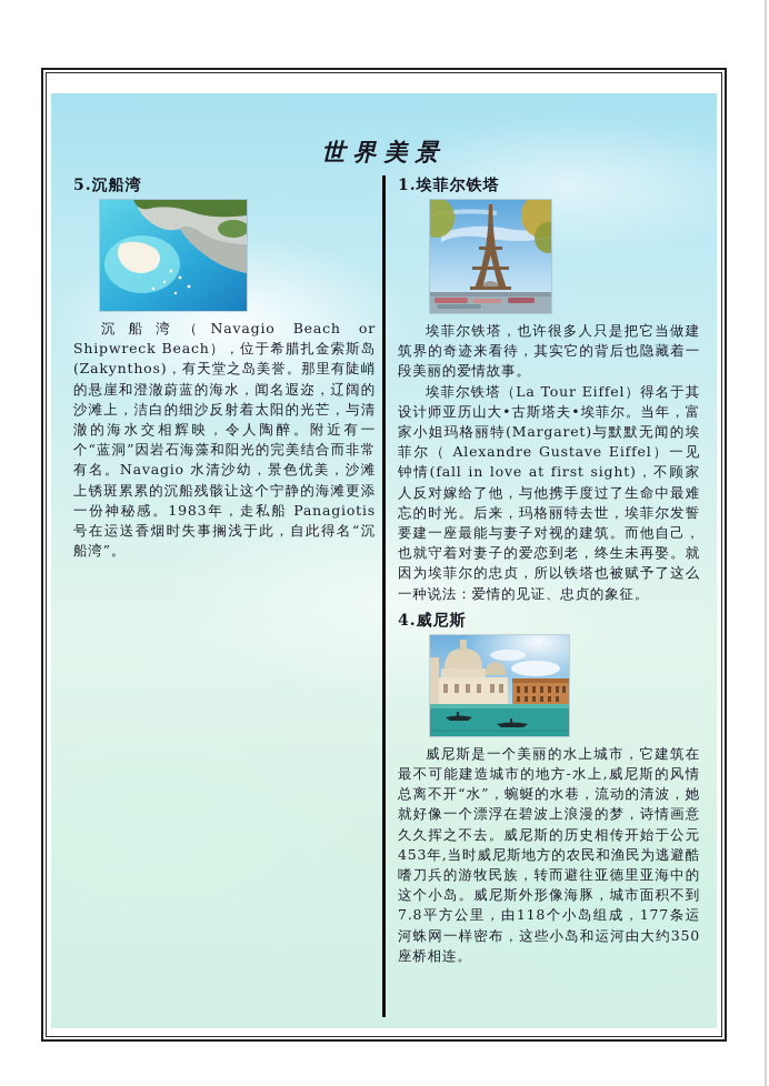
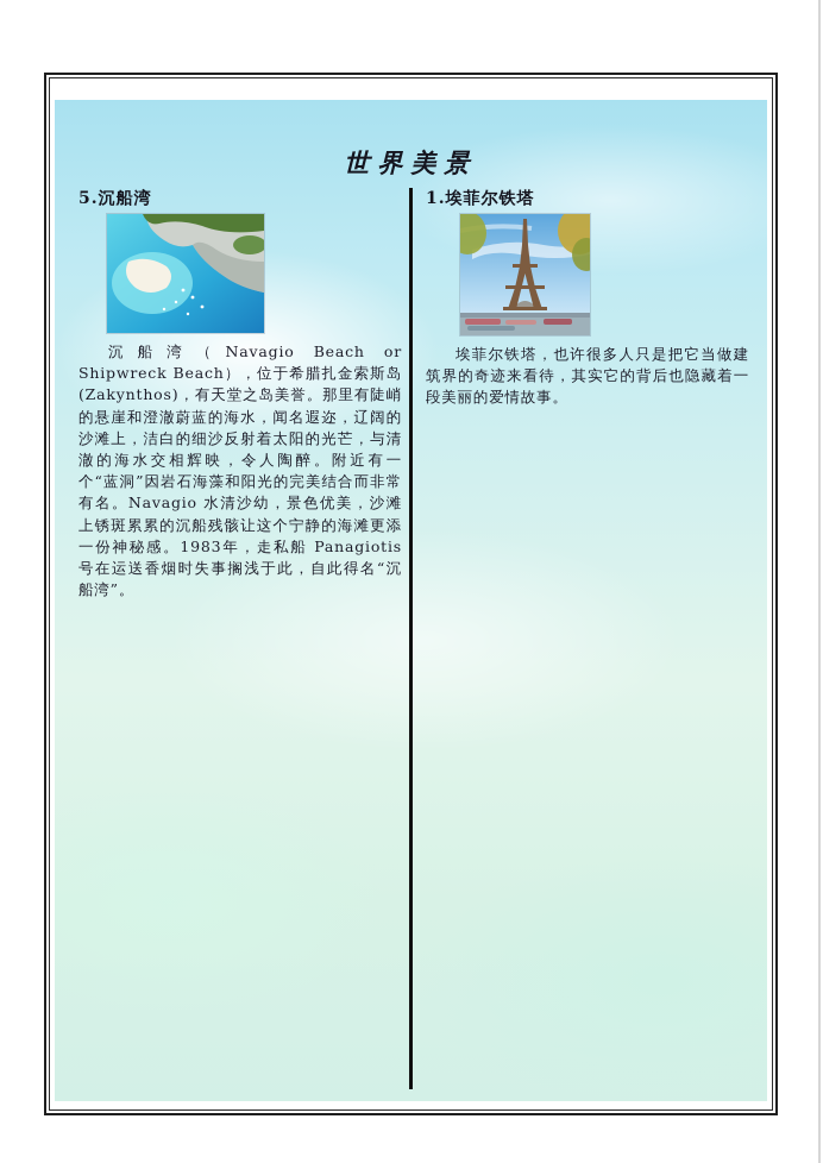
  世界美景
  5.沉船湾
  沉船湾（Navagio Beach or Shipwreck Beach），位于希腊扎金索斯岛(Zakynthos)，有天堂之岛美誉。那里有陡峭的悬崖和澄澈蔚蓝的海水，闻名遐迩，辽阔的沙滩上，洁白的细沙反射着太阳的光芒，与清澈的海水交相辉映，令人陶醉。附近有一个“蓝洞”因岩石海藻和阳光的完美结合而非常有名。Navagio 水清沙幼，景色优美，沙滩上锈斑累累的沉船残骸让这个宁静的海滩更添一份神秘感。1983年，走私船 Panagiotis 号在运送香烟时失事搁浅于此，自此得名“沉船湾”。
  1.埃菲尔铁塔
  埃菲尔铁塔，也许很多人只是把它当做建筑界的奇迹来看待，其实它的背后也隐藏着一段美丽的爱情故事。
- 埃菲尔铁塔（La Tour Eiffel）得名于其设计师亚历山大•古斯塔夫•埃菲尔。当年，富家小姐玛格丽特(Margaret)与默默无闻的埃菲尔（ Alexandre Gustave Eiffel）一见钟情(fall in love at first sight)，不顾家人反对嫁给了他，与他携手度过了生命中最难忘的时光。后来，玛格丽特去世，埃菲尔发誓要建一座最能与妻子对视的建筑。而他自己，也就守着对妻子的爱恋到老，终生未再娶。就因为埃菲尔的忠贞，所以铁塔也被赋予了这么一种说法：爱情的见证、忠贞的象征。
- 4.威尼斯
- 威尼斯是一个美丽的水上城市，它建筑在最不可能建造城市的地方-水上,威尼斯的风情总离不开“水”，蜿蜒的水巷，流动的清波，她就好像一个漂浮在碧波上浪漫的梦，诗情画意久久挥之不去。威尼斯的历史相传开始于公元453年,当时威尼斯地方的农民和渔民为逃避酷嗜刀兵的游牧民族，转而避往亚德里亚海中的这个小岛。威尼斯外形像海豚，城市面积不到7.8平方公里，由118个小岛组成，177条运河蛛网一样密布，这些小岛和运河由大约350座桥相连。
